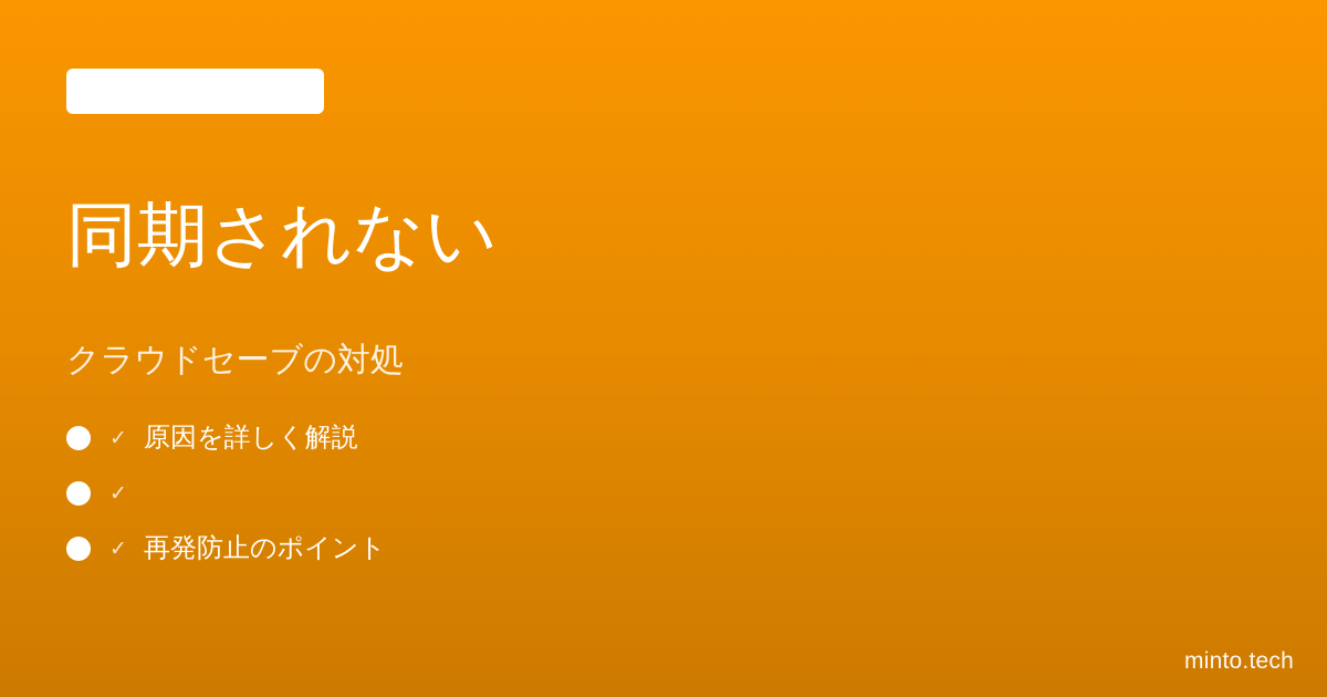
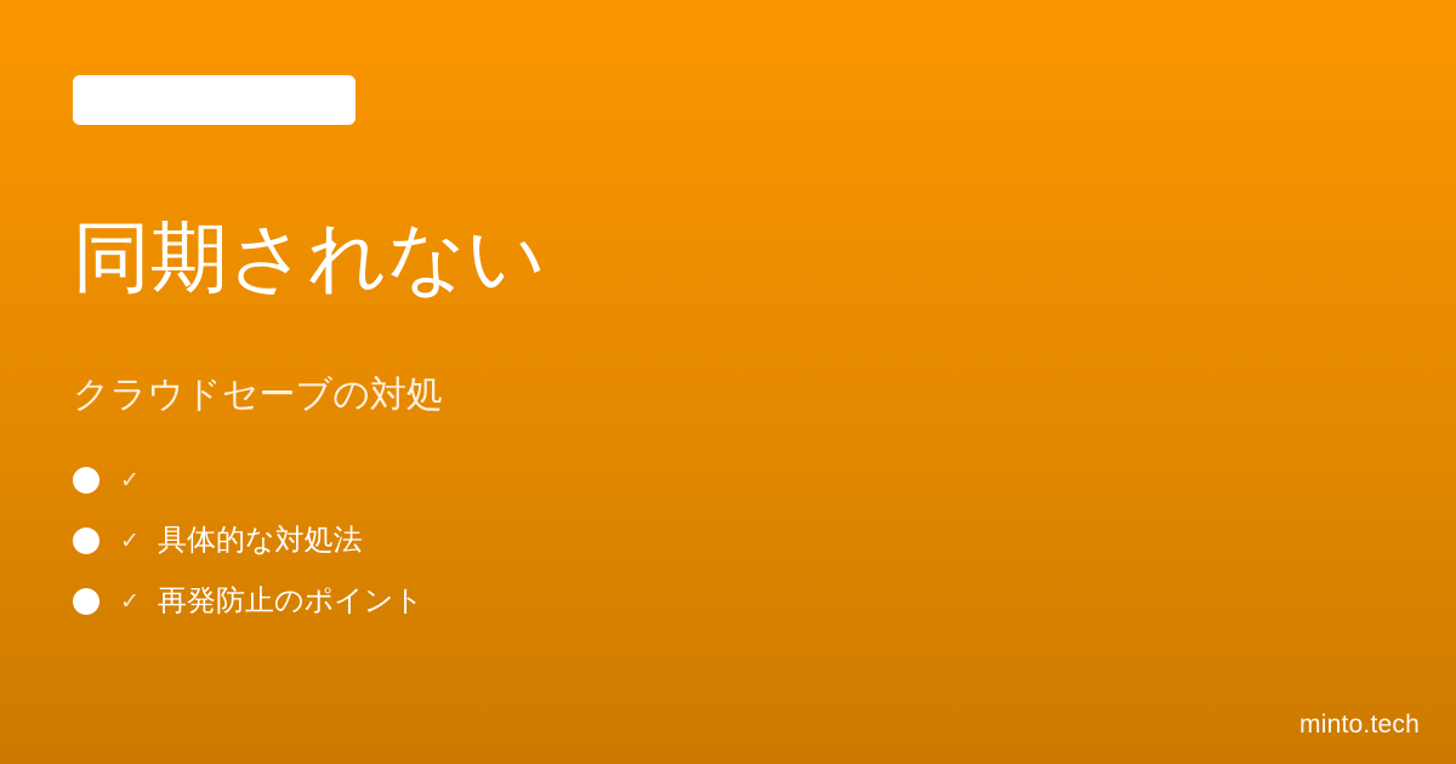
  同期されない
  クラウドセーブの対処
  ✓
- 原因を詳しく解説
  ✓
+ 具体的な対処法
  ✓
  再発防止のポイント
  minto.tech
